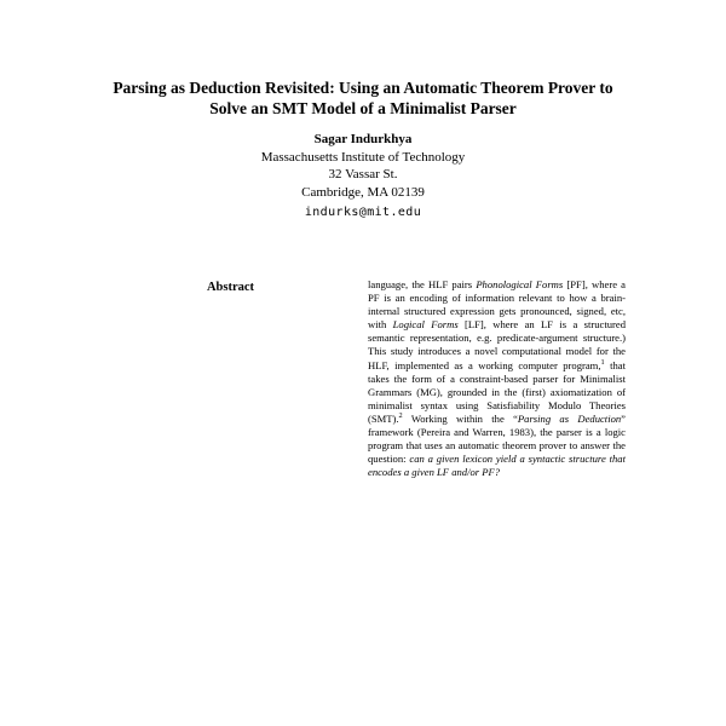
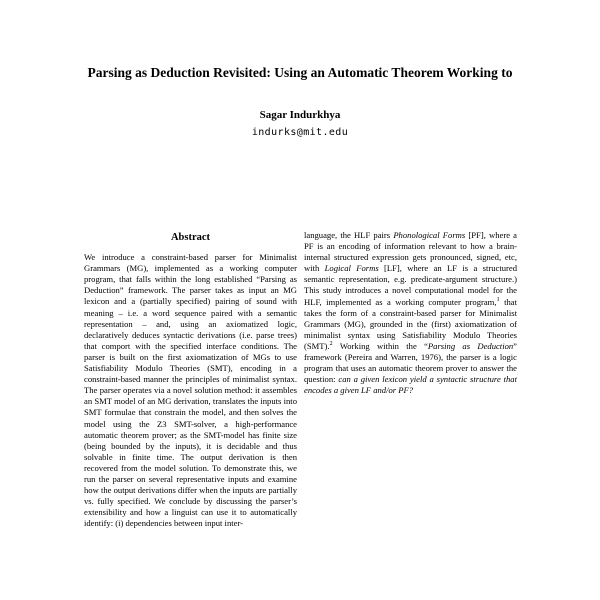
- Parsing as Deduction Revisited: Using an Automatic Theorem Prover to
+ Parsing as Deduction Revisited: Using an Automatic Theorem Working to
- Solve an SMT Model of a Minimalist Parser
  Sagar Indurkhya
- Massachusetts Institute of Technology
- 32 Vassar St.
- Cambridge, MA 02139
  indurks@mit.edu
  Abstract
+ We introduce a constraint-based parser for Minimalist Grammars (MG), implemented as a working computer program, that falls within the long established “Parsing as Deduction” framework. The parser takes as input an MG lexicon and a (partially specified) pairing of sound with meaning – i.e. a word sequence paired with a semantic representation – and, using an axiomatized logic, declaratively deduces syntactic derivations (i.e. parse trees) that comport with the specified interface conditions. The parser is built on the first axiomatization of MGs to use Satisfiability Modulo Theories (SMT), encoding in a constraint-based manner the principles of minimalist syntax. The parser operates via a novel solution method: it assembles an SMT model of an MG derivation, translates the inputs into SMT formulae that constrain the model, and then solves the model using the Z3 SMT-solver, a high-performance automatic theorem prover; as the SMT-model has finite size (being bounded by the inputs), it is decidable and thus solvable in finite time. The output derivation is then recovered from the model solution. To demonstrate this, we run the parser on several representative inputs and examine how the output derivations differ when the inputs are partially vs. fully specified. We conclude by discussing the parser’s extensibility and how a linguist can use it to automatically identify: (i) dependencies between input inter-
- language, the HLF pairs Phonological Forms [PF], where a PF is an encoding of information relevant to how a brain-internal structured expression gets pronounced, signed, etc, with Logical Forms [LF], where an LF is a structured semantic representation, e.g. predicate-argument structure.) This study introduces a novel computational model for the HLF, implemented as a working computer program, that takes the form of a constraint-based parser for Minimalist Grammars (MG), grounded in the (first) axiomatization of minimalist syntax using Satisfiability Modulo Theories (SMT). Working within the “Parsing as Deduction” framework (Pereira and Warren, 1983), the parser is a logic program that uses an automatic theorem prover to answer the question: can a given lexicon yield a syntactic structure that encodes a given LF and/or PF?
+ language, the HLF pairs Phonological Forms [PF], where a PF is an encoding of information relevant to how a brain-internal structured expression gets pronounced, signed, etc, with Logical Forms [LF], where an LF is a structured semantic representation, e.g. predicate-argument structure.) This study introduces a novel computational model for the HLF, implemented as a working computer program, that takes the form of a constraint-based parser for Minimalist Grammars (MG), grounded in the (first) axiomatization of minimalist syntax using Satisfiability Modulo Theories (SMT). Working within the “Parsing as Deduction” framework (Pereira and Warren, 1976), the parser is a logic program that uses an automatic theorem prover to answer the question: can a given lexicon yield a syntactic structure that encodes a given LF and/or PF?
